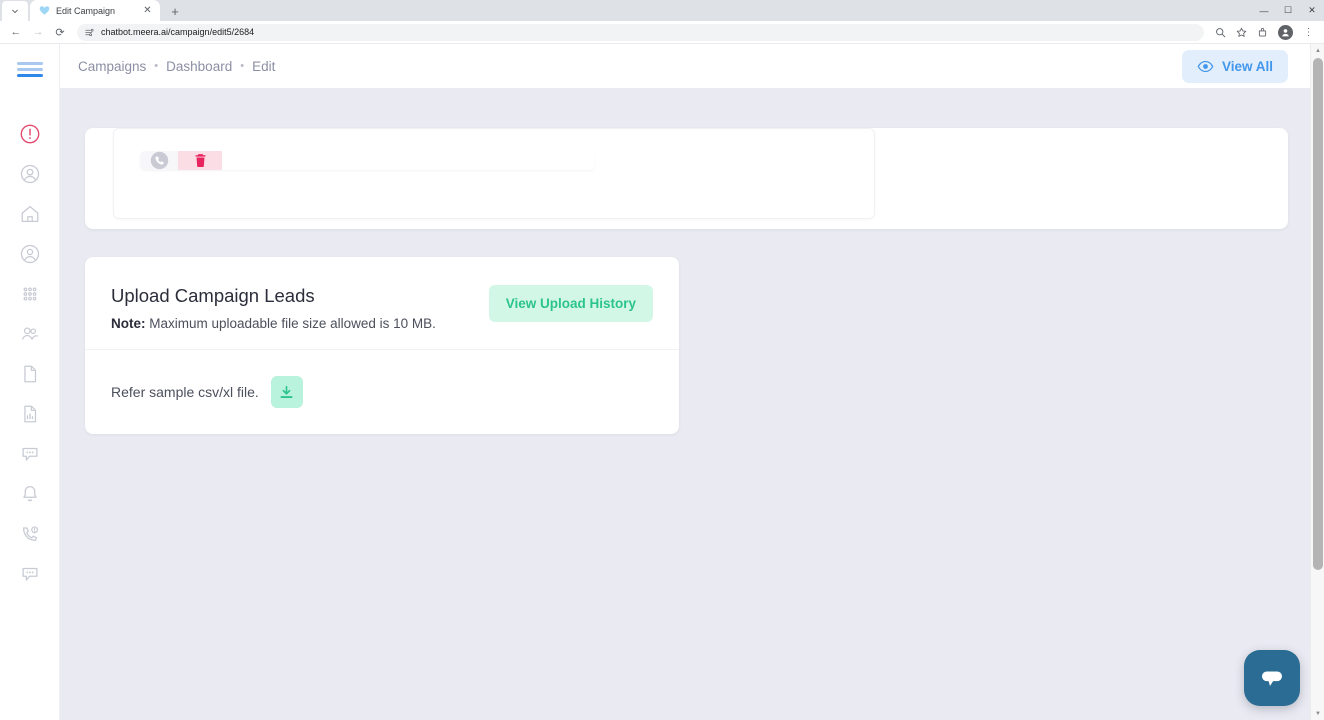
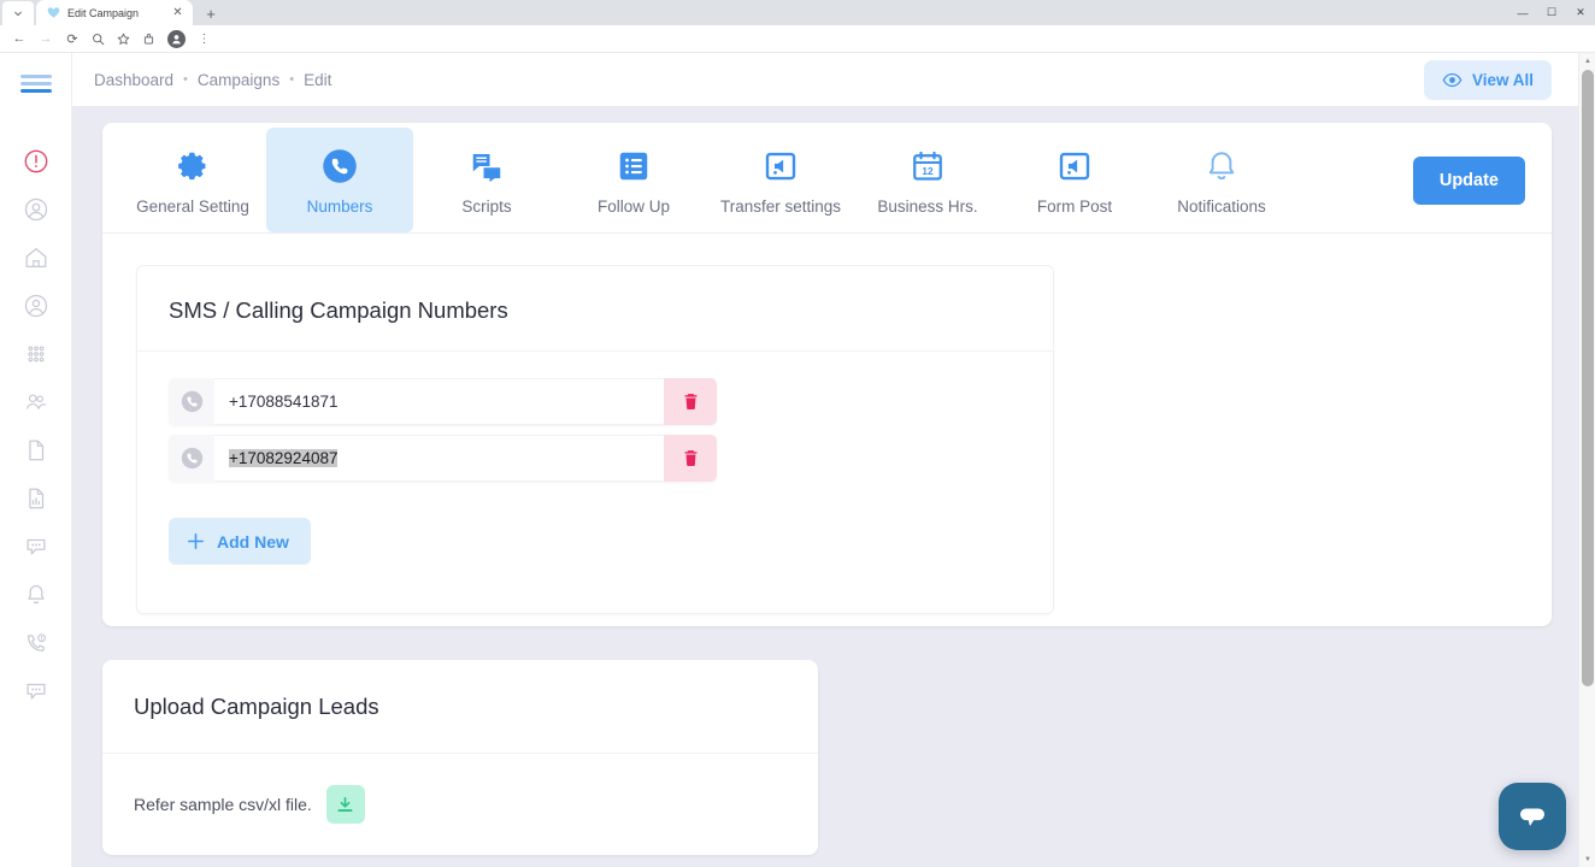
  Edit Campaign
  ✕
  +
  —
  ☐
  ✕
  ←
  →
  ⟳
- chatbot.meera.ai/campaign/edit5/2684
  ⋮
- Campaigns
+ Dashboard
  •
- Dashboard
+ Campaigns
  •
  Edit
  View All
+ General Setting
+ Numbers
+ Scripts
+ Follow Up
+ Transfer settings
+ 12
+ Business Hrs.
+ Form Post
+ Notifications
+ Update
+ SMS / Calling Campaign Numbers
+ +17088541871
+ +17082924087
+ Add New
  Upload Campaign Leads
- Note: Maximum uploadable file size allowed is 10 MB.
- View Upload History
  Refer sample csv/xl file.
